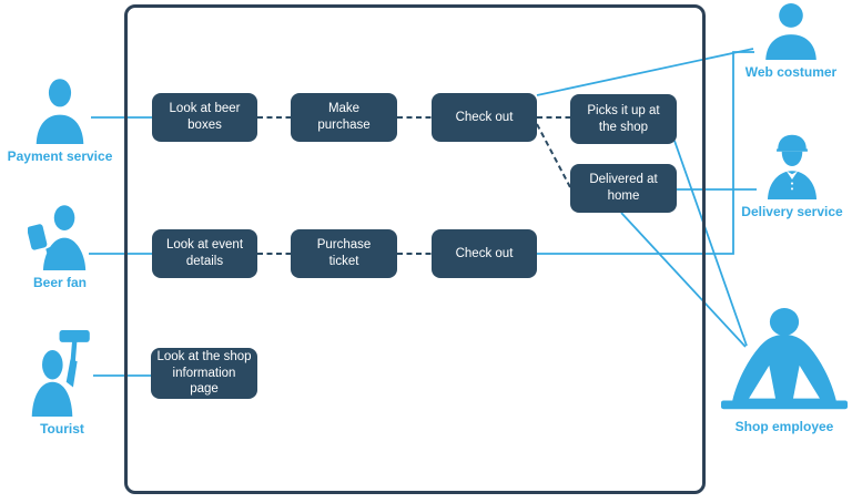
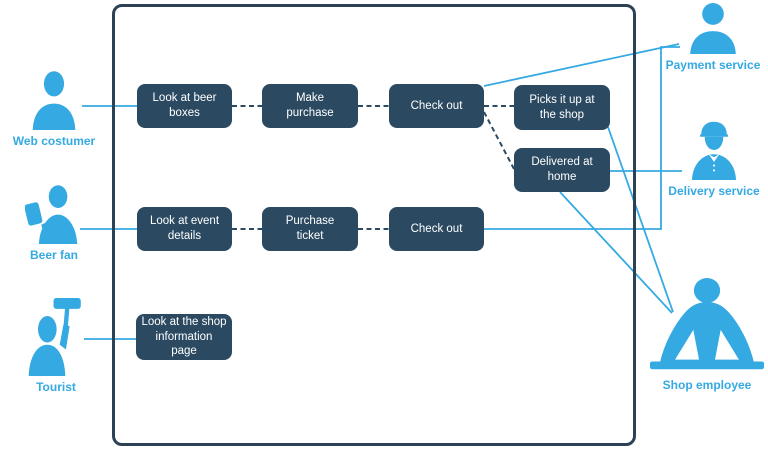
  Look at beer
  boxes
  Make
  purchase
  Check out
  Picks it up at
  the shop
  Delivered at
  home
  Look at event
  details
  Purchase
  ticket
  Check out
  Look at the shop
  information
  page
- Payment service
+ Web costumer
  Beer fan
  Tourist
- Web costumer
+ Payment service
  Delivery service
  Shop employee
